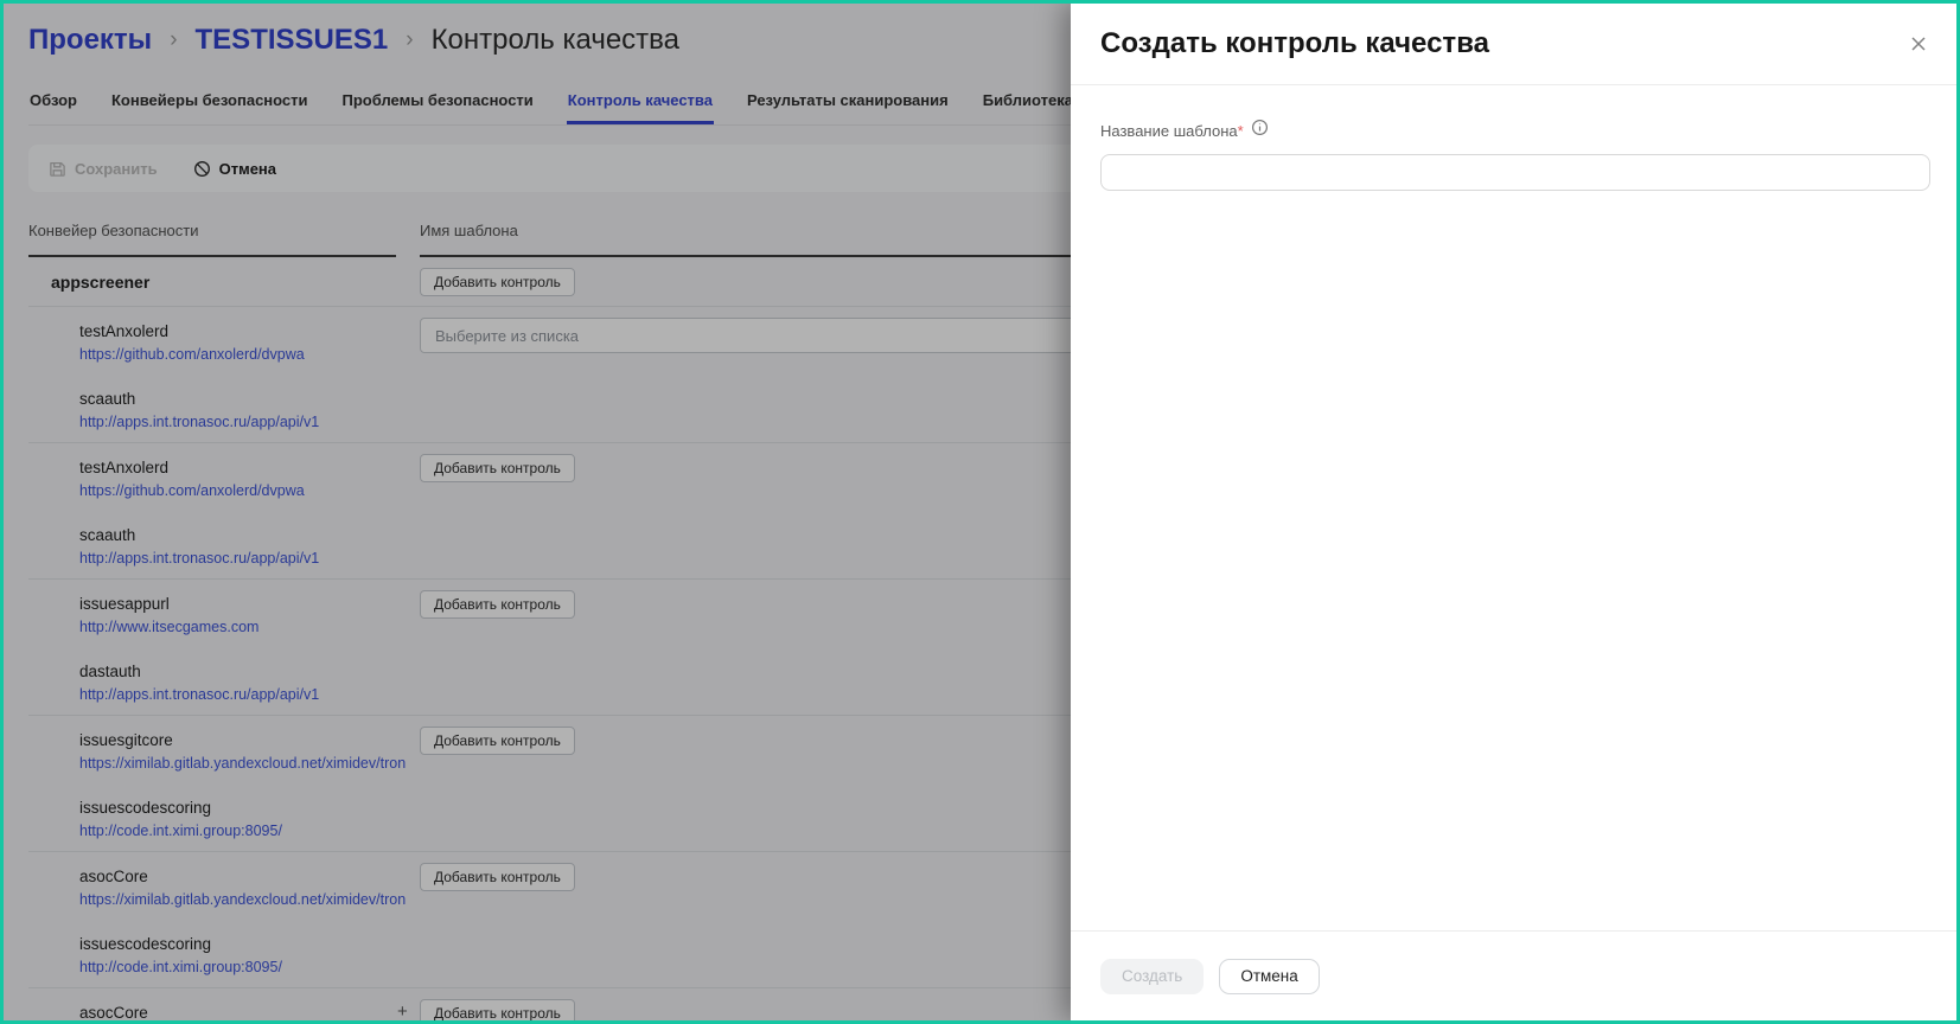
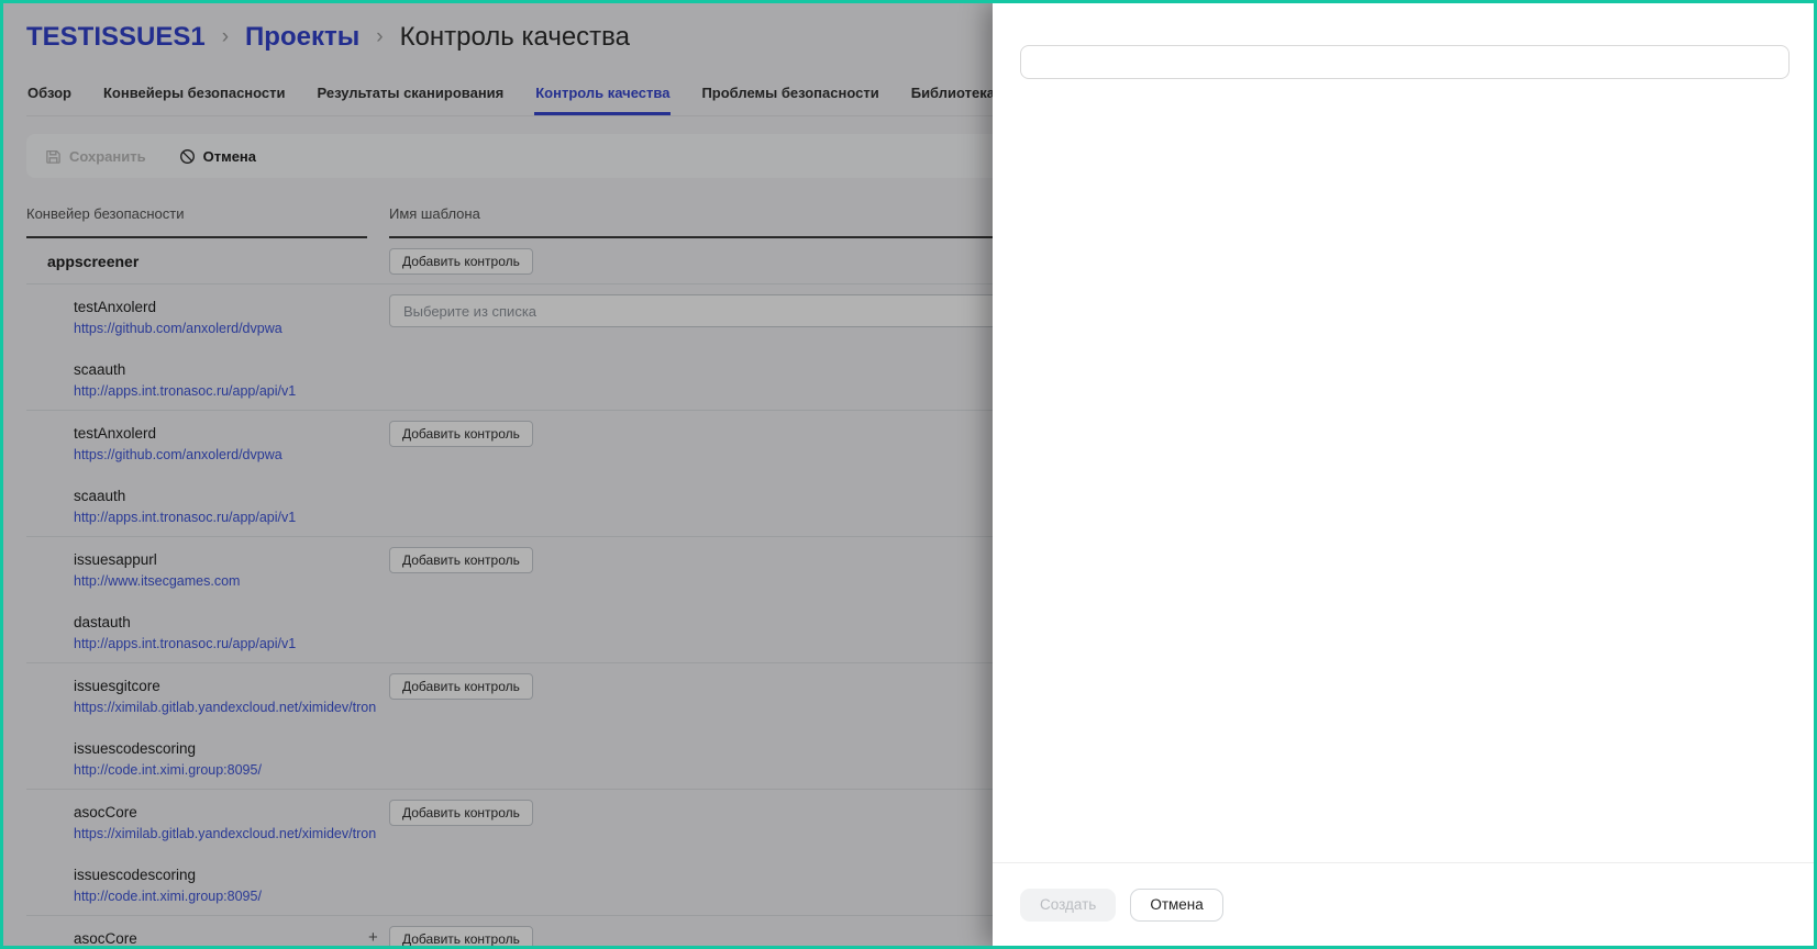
- Проекты
+ TESTISSUES1
  ›
- TESTISSUES1
+ Проекты
  ›
  Контроль качества
  Обзор
  Конвейеры безопасности
- Проблемы безопасности
+ Результаты сканирования
  Контроль качества
- Результаты сканирования
+ Проблемы безопасности
  Сохранить
  Отмена
  Конвейер безопасности
  Имя шаблона
  appscreener
  Добавить контроль
  testAnxolerd
  https://github.com/anxolerd/dvpwa
  Выберите из списка
  scaauth
  http://apps.int.tronasoc.ru/app/api/v1
  testAnxolerd
  https://github.com/anxolerd/dvpwa
  Добавить контроль
  scaauth
  http://apps.int.tronasoc.ru/app/api/v1
  issuesappurl
  http://www.itsecgames.com
  Добавить контроль
  dastauth
  http://apps.int.tronasoc.ru/app/api/v1
  issuesgitcore
  https://ximilab.gitlab.yandexcloud.net/ximidev/tron
  Добавить контроль
  issuescodescoring
  http://code.int.ximi.group:8095/
  asocCore
  https://ximilab.gitlab.yandexcloud.net/ximidev/tron
  Добавить контроль
  issuescodescoring
  http://code.int.ximi.group:8095/
  asocCore
  +
  Добавить контроль
- Создать контроль качества
- Название шаблона*
  Создать
  Отмена
